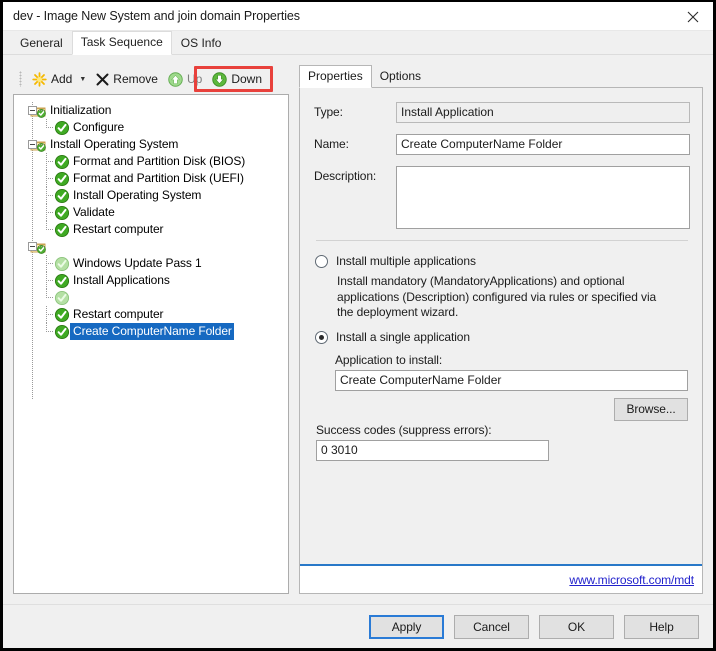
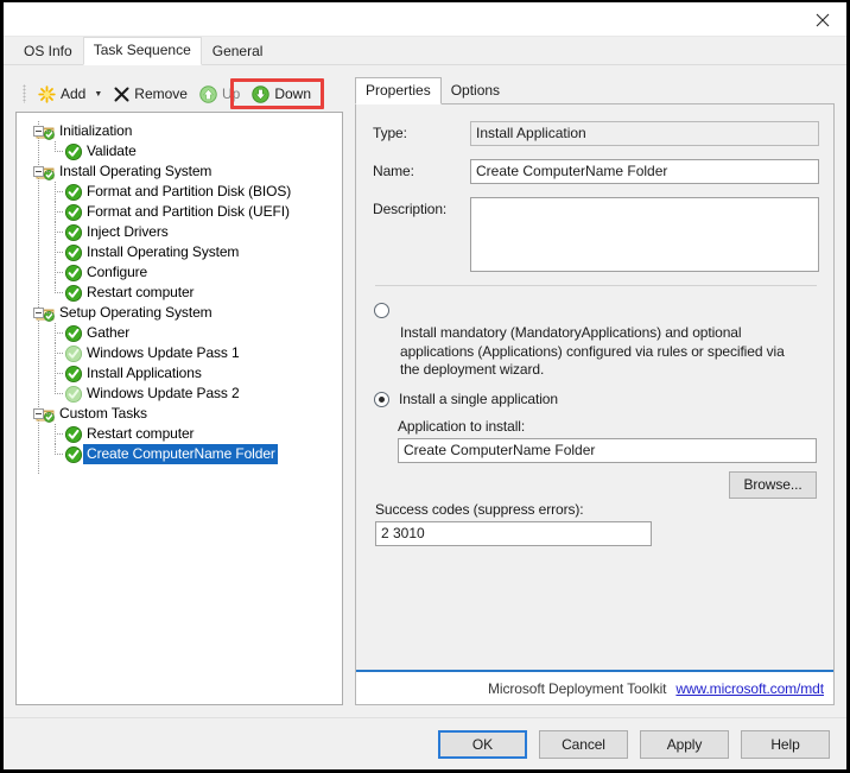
- dev - Image New System and join domain Properties
- General
+ OS Info
  Task Sequence
- OS Info
+ General
  Add
  Remove
  Up
  Down
  Initialization
- Configure
+ Validate
  Install Operating System
  Format and Partition Disk (BIOS)
  Format and Partition Disk (UEFI)
+ Inject Drivers
  Install Operating System
- Validate
+ Configure
  Restart computer
+ Setup Operating System
+ Gather
  Windows Update Pass 1
  Install Applications
+ Windows Update Pass 2
+ Custom Tasks
  Restart computer
  Create ComputerName Folder
  Properties
  Options
  Type:
  Install Application
  Name:
  Create ComputerName Folder
  Description:
- Install multiple applications
- Install mandatory (MandatoryApplications) and optional applications (Description) configured via rules or specified via the deployment wizard.
+ Install mandatory (MandatoryApplications) and optional applications (Applications) configured via rules or specified via the deployment wizard.
  Install a single application
  Application to install:
  Create ComputerName Folder
  Browse...
  Success codes (suppress errors):
- 0 3010
+ 2 3010
+ Microsoft Deployment Toolkit
  www.microsoft.com/mdt
- Apply
+ OK
  Cancel
- OK
+ Apply
  Help
